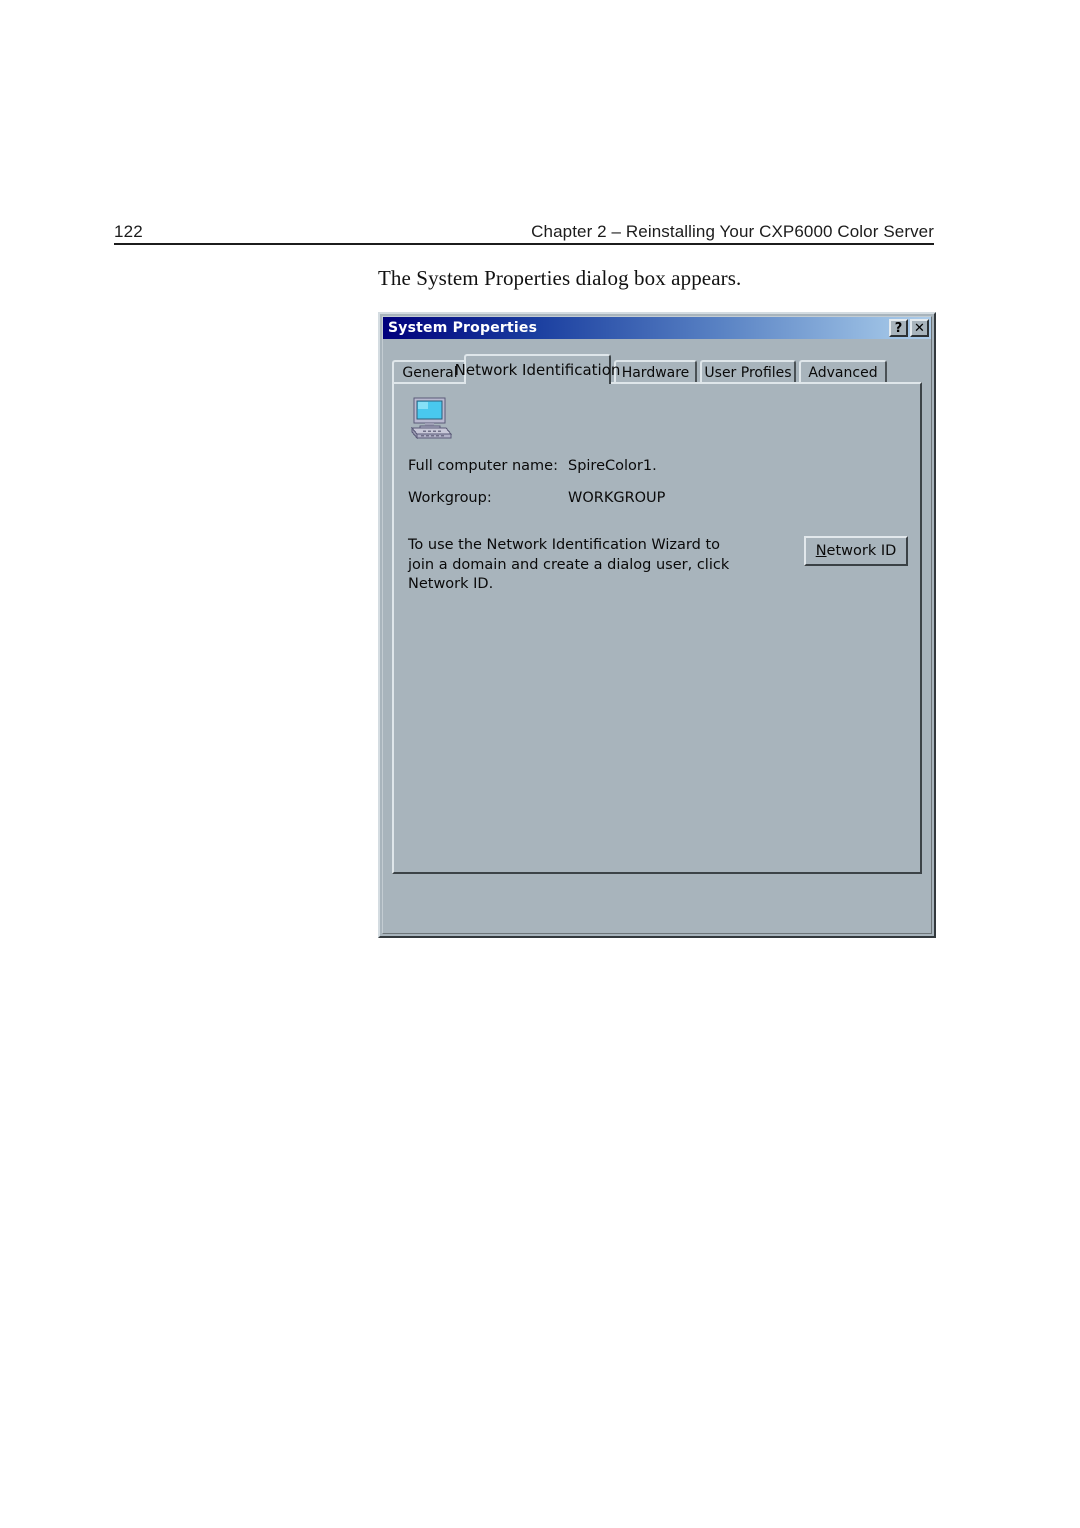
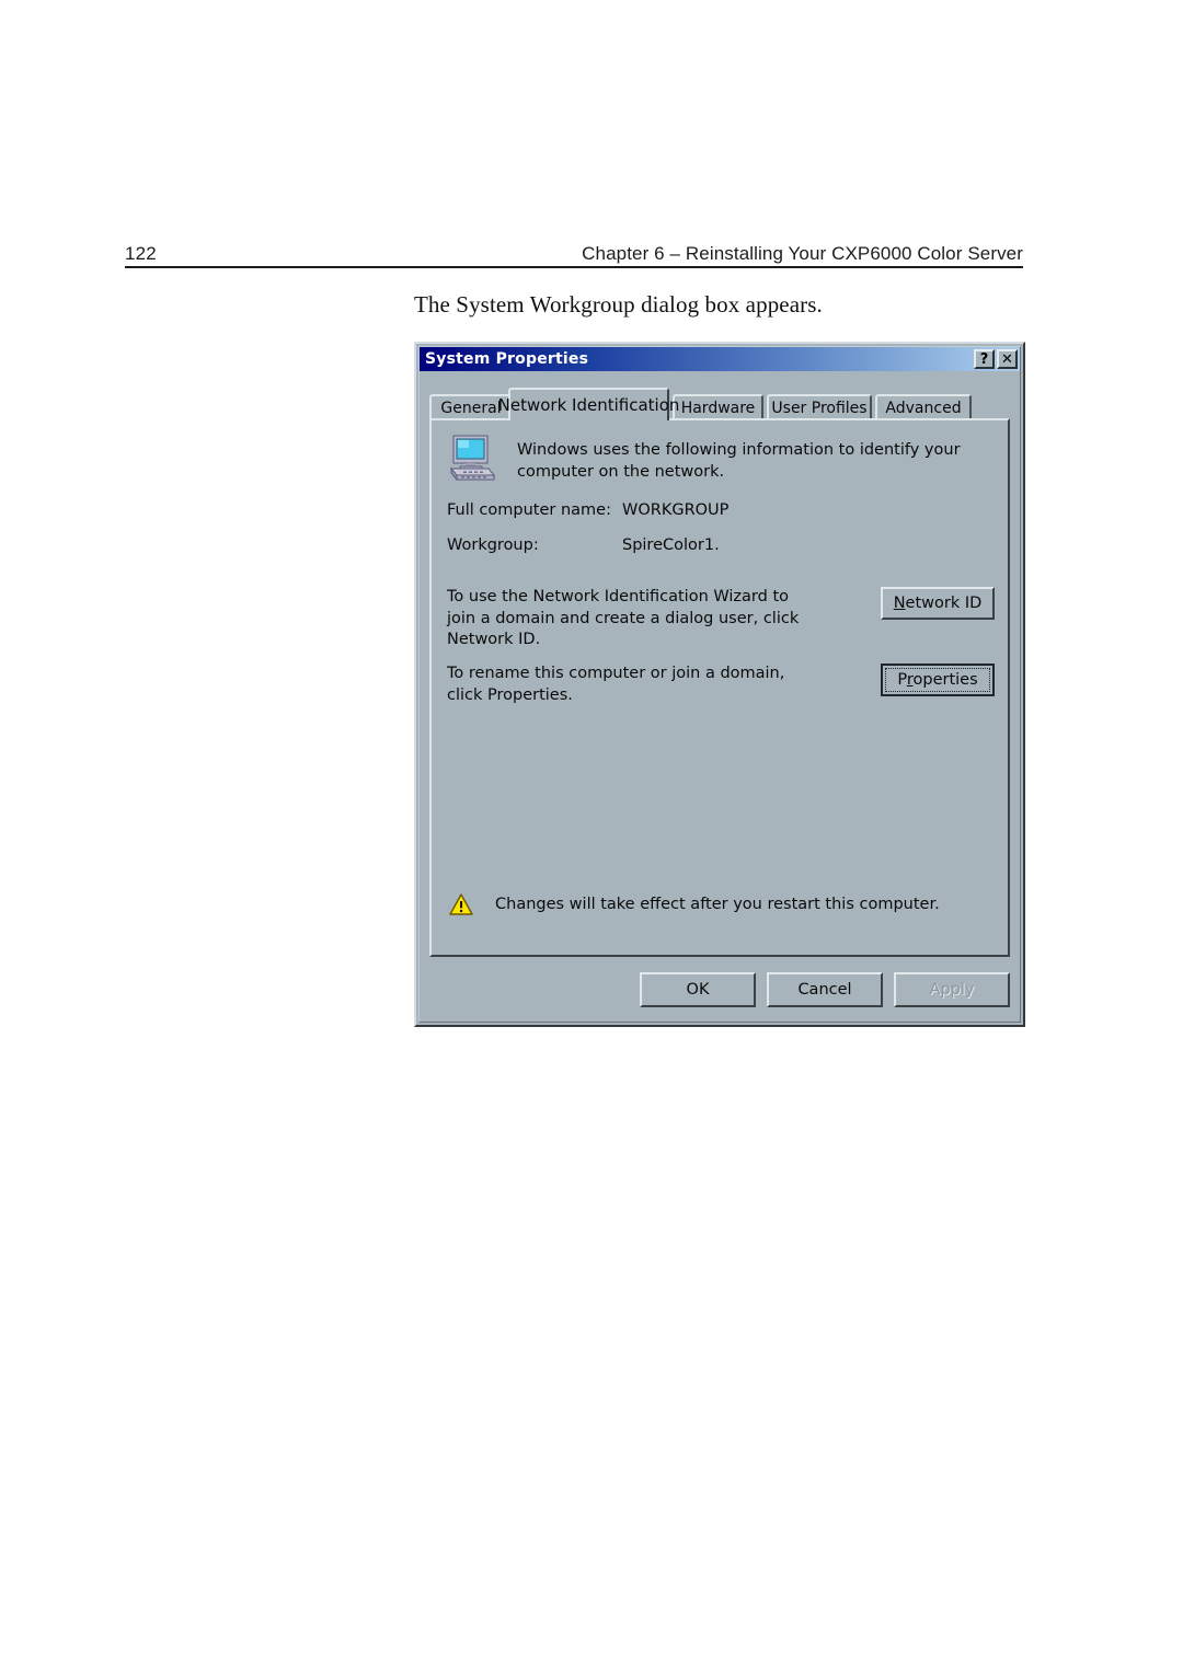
  122
- Chapter 2 – Reinstalling Your CXP6000 Color Server
+ Chapter 6 – Reinstalling Your CXP6000 Color Server
- The System Properties dialog box appears.
+ The System Workgroup dialog box appears.
  System Properties
  ?
  ✕
  General
  Network Identification
  Hardware
  User Profiles
  Advanced
+ Windows uses the following information to identify your computer on the network.
  Full computer name:
- SpireColor1.
+ WORKGROUP
  Workgroup:
- WORKGROUP
+ SpireColor1.
  To use the Network Identification Wizard to join a domain and create a dialog user, click Network ID.
  Network ID
+ To rename this computer or join a domain, click Properties.
+ Properties
+ Changes will take effect after you restart this computer.
+ OK
+ Cancel
+ Apply
